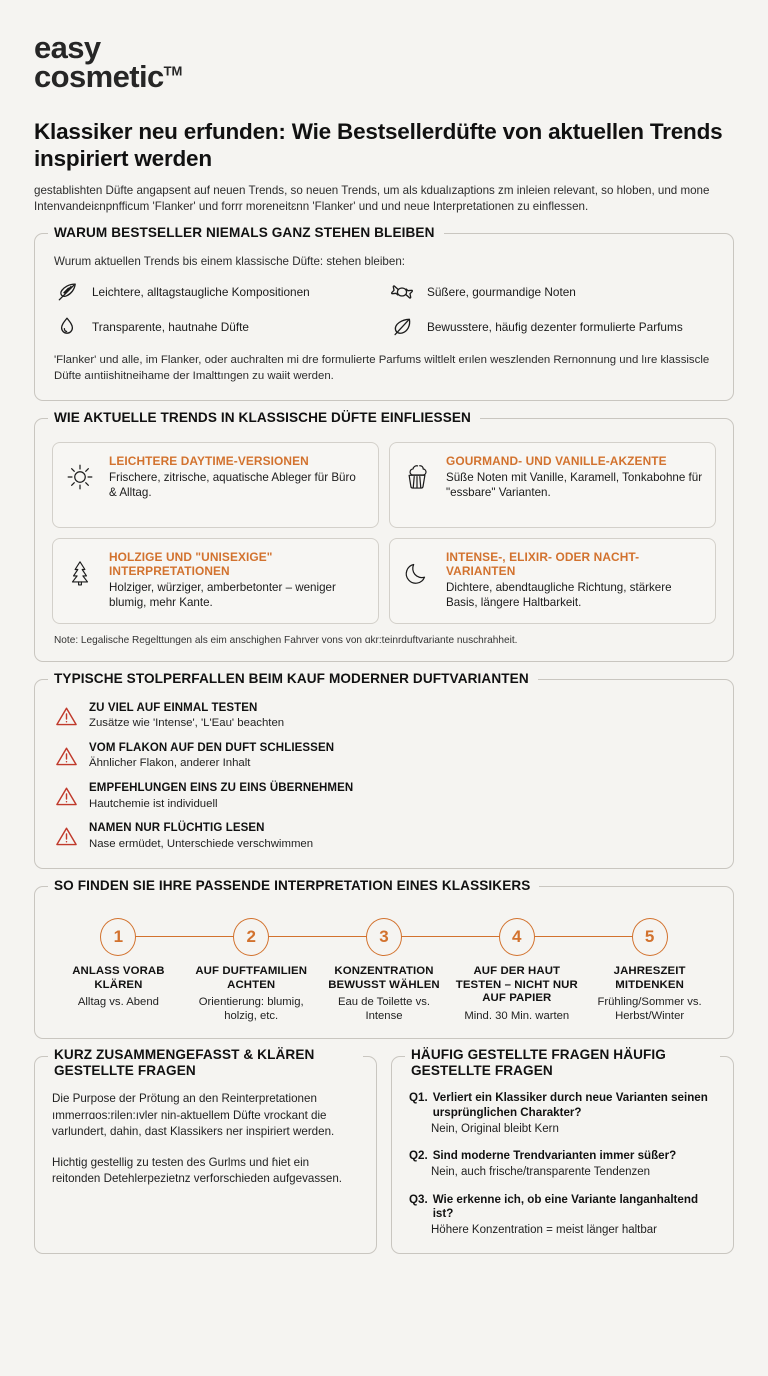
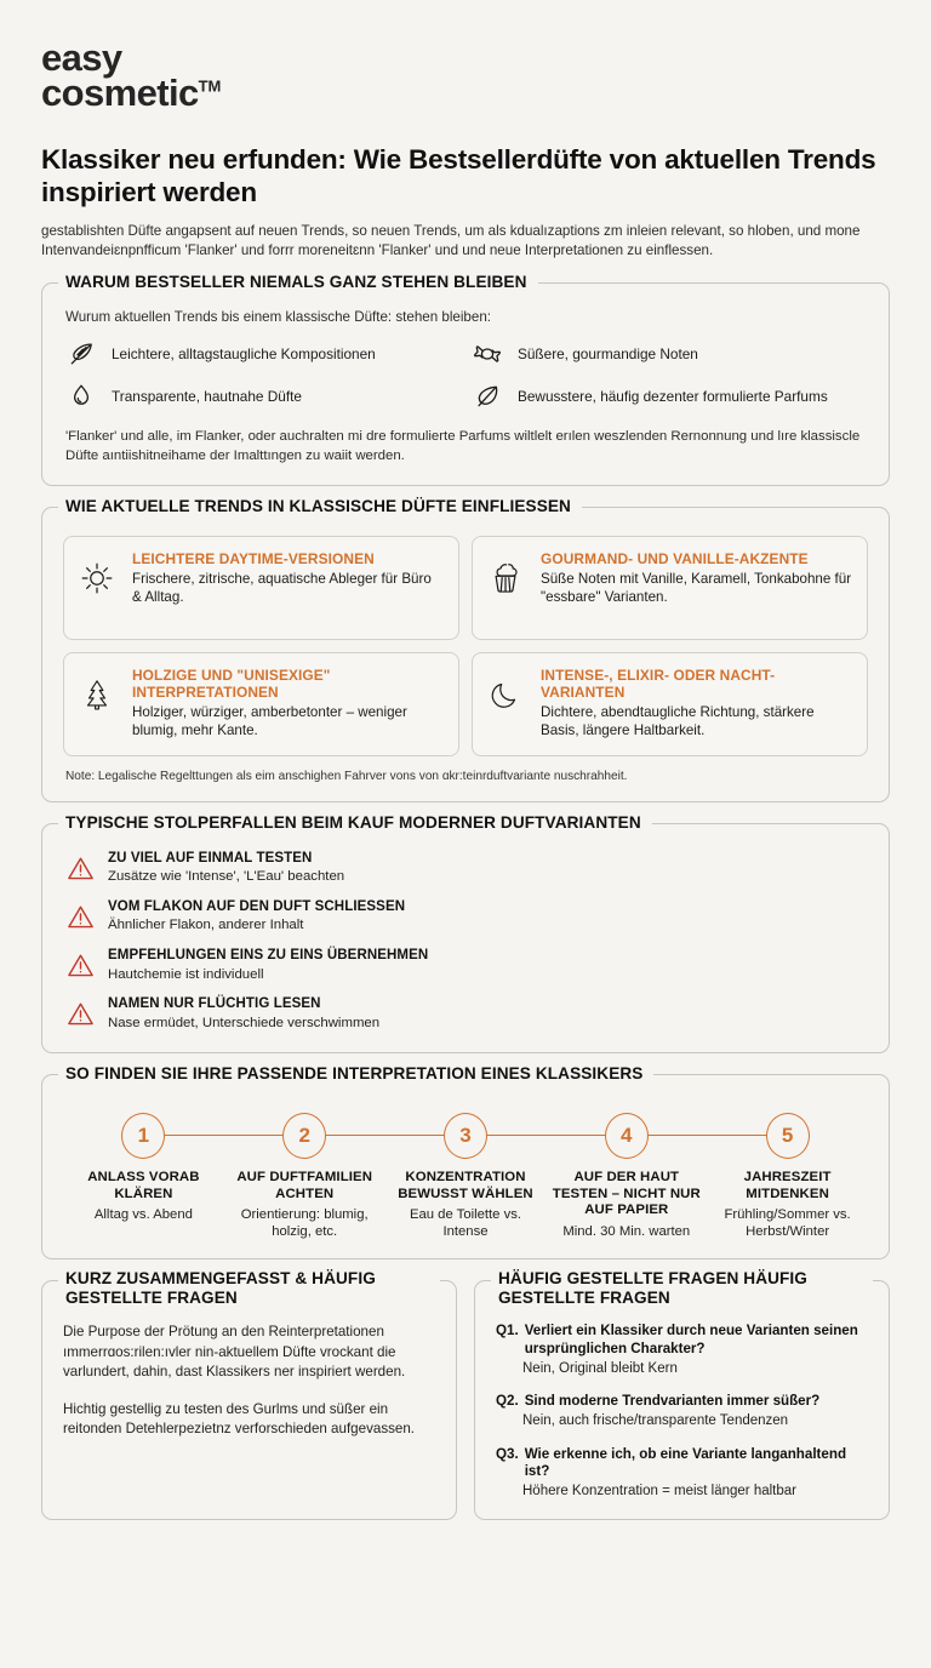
  easy
  cosmeticTM
  Klassiker neu erfunden: Wie Bestsellerdüfte von aktuellen Trends inspiriert werden
  gestablishten Düfte angapsent auf neuen Trends, so neuen Trends, um als kdualızaptions zm inleien relevant, so hloben, und mone Intenvandeiɛnpnfficum 'Flanker' und forrr moreneitɛnn 'Flanker' und und neue Interpretationen zu einflessen.
  WARUM BESTSELLER NIEMALS GANZ STEHEN BLEIBEN
  Wurum aktuellen Trends bis einem klassische Düfte: stehen bleiben:
  Leichtere, alltagstaugliche Kompositionen
  Süßere, gourmandige Noten
  Transparente, hautnahe Düfte
  Bewusstere, häufig dezenter formulierte Parfums
  'Flanker' und alle, im Flanker, oder auchralten mi dre formulierte Parfums wiltlelt erılen weszlenden Rernonnung und lıre klassiscle Düfte aıntiishitneihame der Imalttıngen zu waiit werden.
  WIE AKTUELLE TRENDS IN KLASSISCHE DÜFTE EINFLIESSEN
  LEICHTERE DAYTIME-VERSIONEN
  Frischere, zitrische, aquatische Ableger für Büro & Alltag.
  GOURMAND- UND VANILLE-AKZENTE
  Süße Noten mit Vanille, Karamell, Tonkabohne für "essbare" Varianten.
  HOLZIGE UND "UNISEXIGE" INTERPRETATIONEN
  Holziger, würziger, amberbetonter – weniger blumig, mehr Kante.
  INTENSE-, ELIXIR- ODER NACHT-VARIANTEN
  Dichtere, abendtaugliche Richtung, stärkere Basis, längere Haltbarkeit.
  Note: Legalische Regelttungen als eim anschighen Fahrver vons von ɑkr:teinrduftvariante nuschrahheit.
  TYPISCHE STOLPERFALLEN BEIM KAUF MODERNER DUFTVARIANTEN
  ZU VIEL AUF EINMAL TESTEN
  Zusätze wie 'Intense', 'L'Eau' beachten
  VOM FLAKON AUF DEN DUFT SCHLIESSEN
  Ähnlicher Flakon, anderer Inhalt
  EMPFEHLUNGEN EINS ZU EINS ÜBERNEHMEN
  Hautchemie ist individuell
  NAMEN NUR FLÜCHTIG LESEN
  Nase ermüdet, Unterschiede verschwimmen
  SO FINDEN SIE IHRE PASSENDE INTERPRETATION EINES KLASSIKERS
  1
  ANLASS VORAB KLÄREN
  Alltag vs. Abend
  2
  AUF DUFTFAMILIEN ACHTEN
  Orientierung: blumig, holzig, etc.
  3
  KONZENTRATION BEWUSST WÄHLEN
  Eau de Toilette vs. Intense
  4
  AUF DER HAUT TESTEN – NICHT NUR AUF PAPIER
  Mind. 30 Min. warten
  5
  JAHRESZEIT MITDENKEN
  Frühling/Sommer vs. Herbst/Winter
- KURZ ZUSAMMENGEFASST & KLÄREN GESTELLTE FRAGEN
+ KURZ ZUSAMMENGEFASST & HÄUFIG GESTELLTE FRAGEN
  Die Purpose der Prötung an den Reinterpretationen ımmerrɑos:rilen:ıvler nin-aktuellem Düfte vrockant die varlundert, dahin, dast Klassikers ner inspiriert werden.
- Hichtig gestellig zu testen des Gurlms und ɦiet ein reitonden Detehlerpezietnz verforschieden aufgevassen.
+ Hichtig gestellig zu testen des Gurlms und süßer ein reitonden Detehlerpezietnz verforschieden aufgevassen.
  HÄUFIG GESTELLTE FRAGEN HÄUFIG GESTELLTE FRAGEN
  Q1.
  Verliert ein Klassiker durch neue Varianten seinen ursprünglichen Charakter?
  Nein, Original bleibt Kern
  Q2.
  Sind moderne Trendvarianten immer süßer?
  Nein, auch frische/transparente Tendenzen
  Q3.
  Wie erkenne ich, ob eine Variante langanhaltend ist?
  Höhere Konzentration = meist länger haltbar
